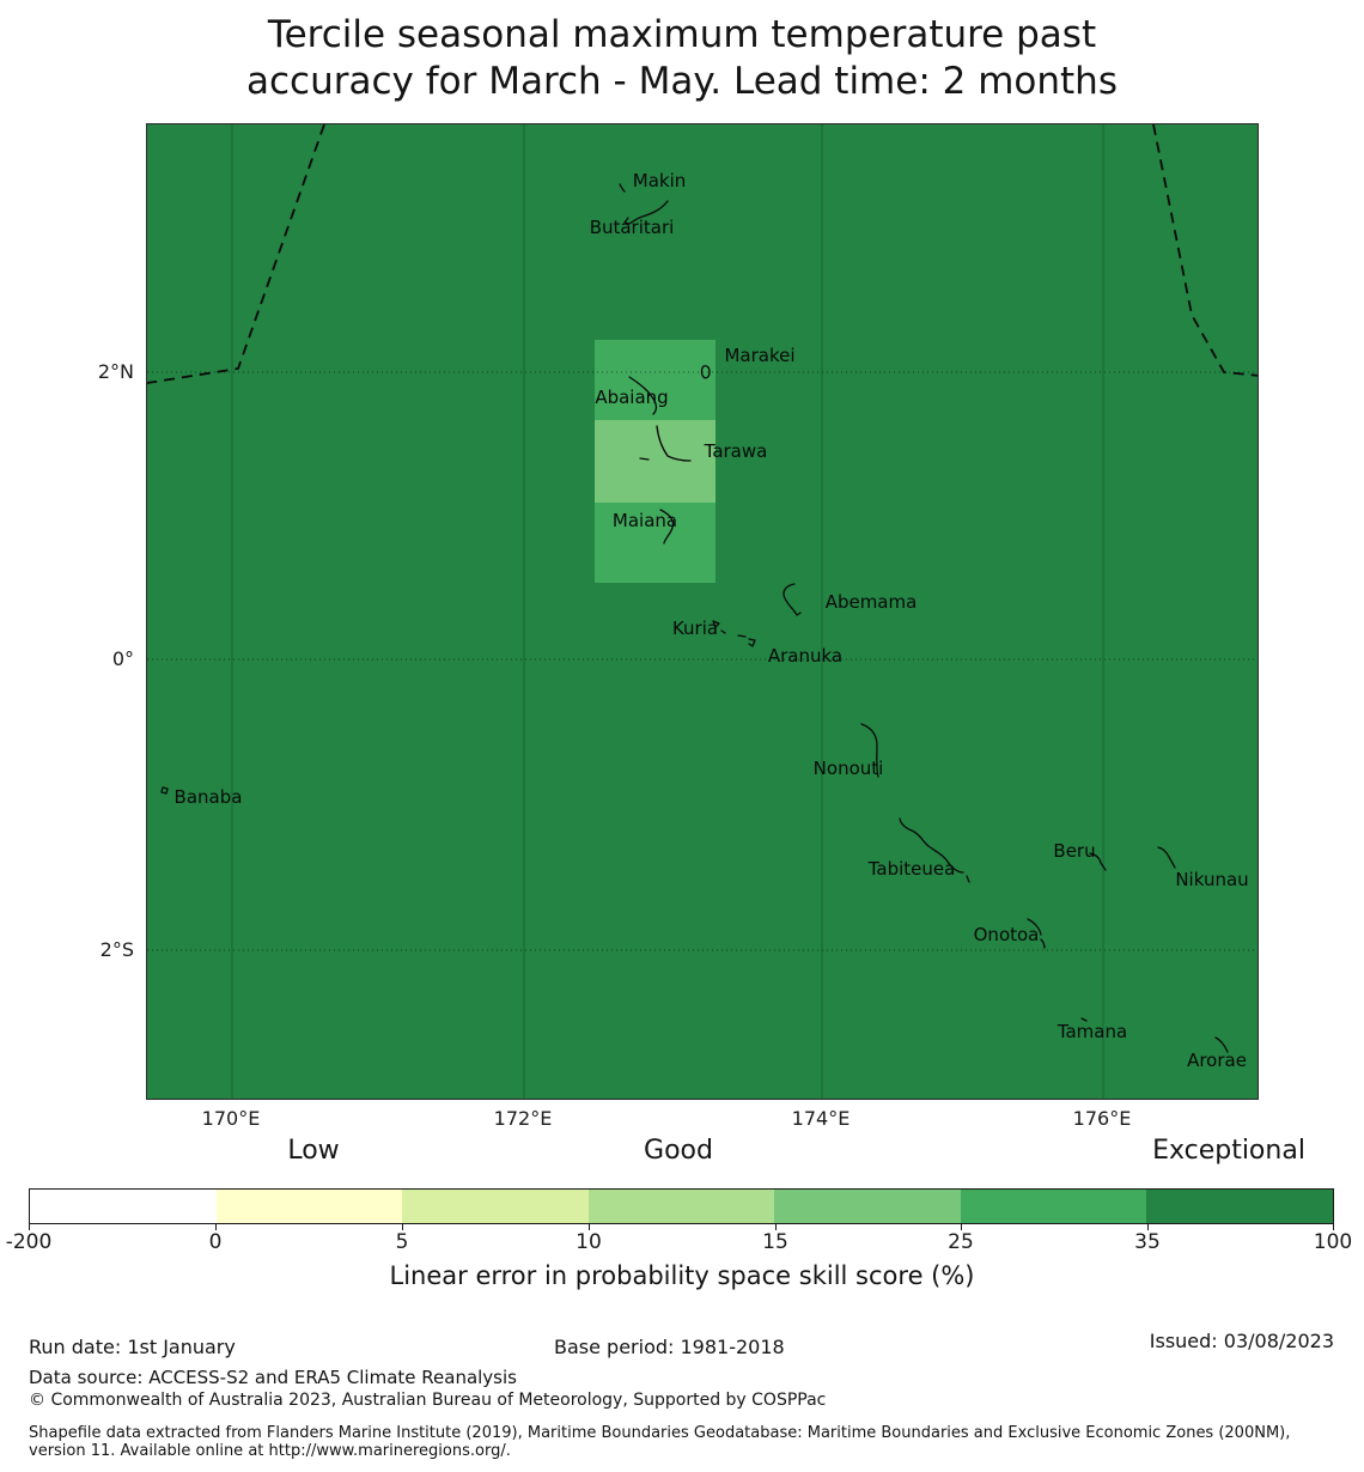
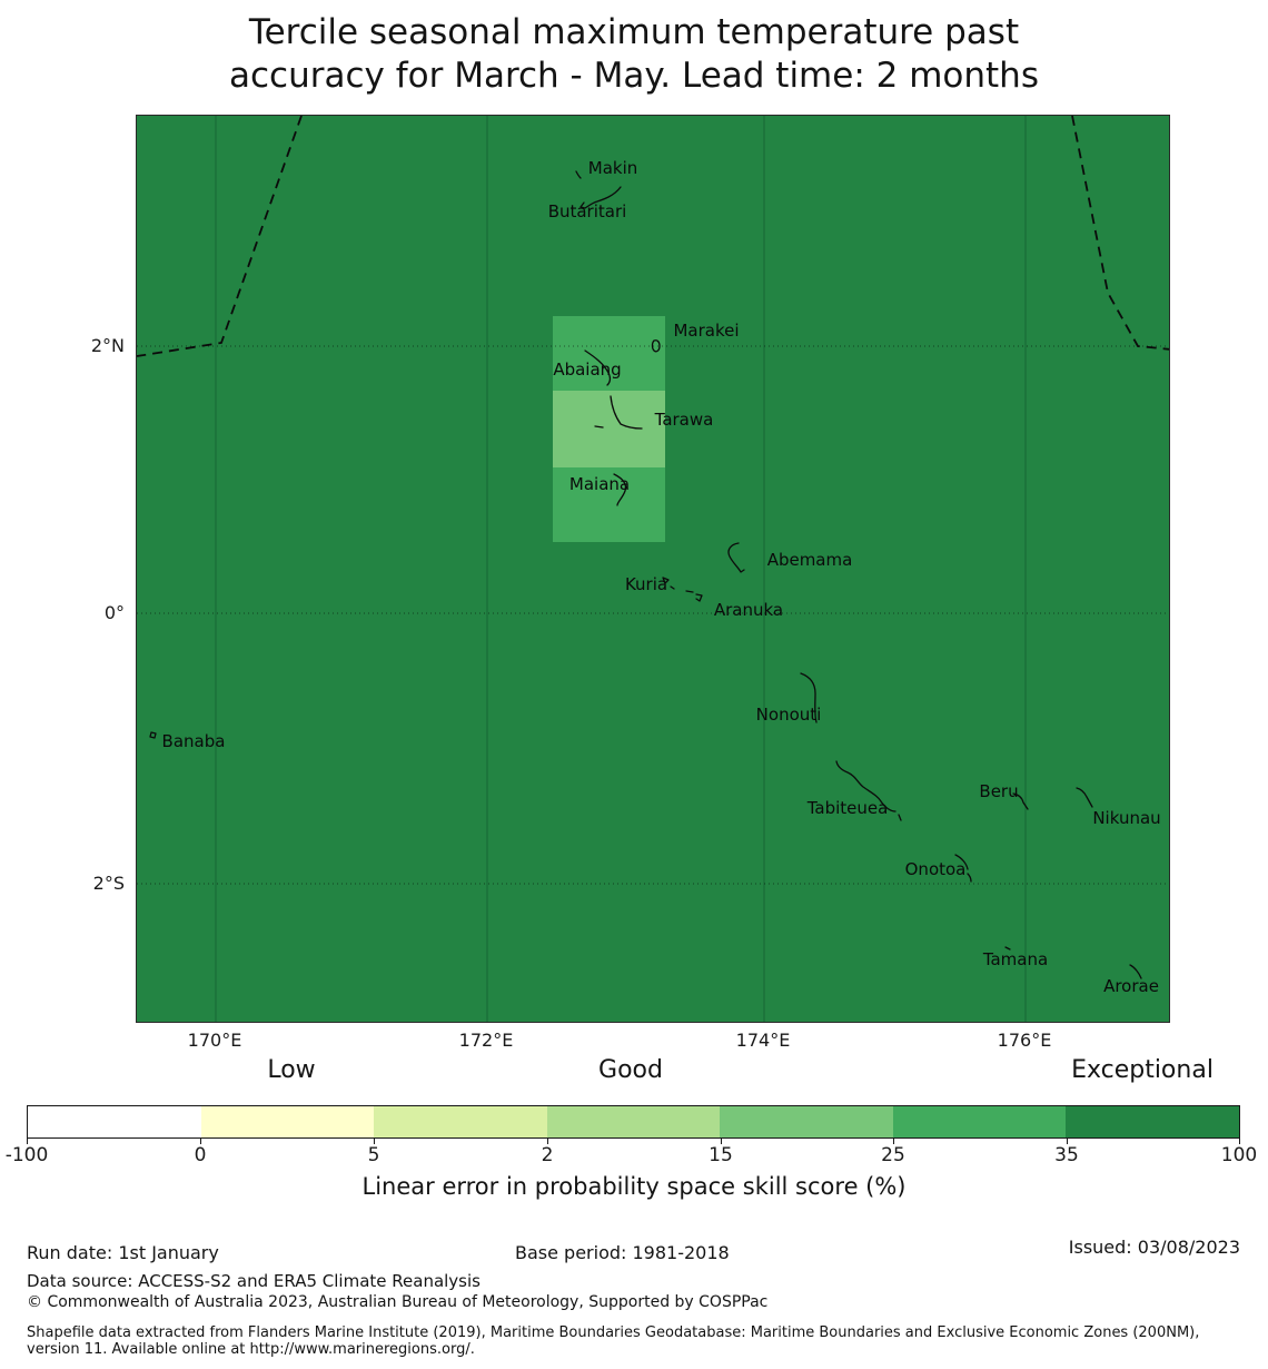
  Tercile seasonal maximum temperature past
  accuracy for March - May. Lead time: 2 months
  Makin
  Butaritari
  Marakei
  Abaiang
  Tarawa
  Maiana
  Abemama
  Kuria
  Aranuka
  Nonouti
  Banaba
  Tabiteuea
  Beru
  Nikunau
  Onotoa
  Tamana
  Arorae
  2°N
  0°
  2°S
  170°E
  172°E
  174°E
  176°E
  Low
  Good
  Exceptional
- -200
+ -100
  0
  5
- 10
+ 2
  15
  25
  35
  100
  Linear error in probability space skill score (%)
  Run date: 1st January
  Base period: 1981-2018
  Issued: 03/08/2023
  Data source: ACCESS-S2 and ERA5 Climate Reanalysis
  © Commonwealth of Australia 2023, Australian Bureau of Meteorology, Supported by COSPPac
  Shapefile data extracted from Flanders Marine Institute (2019), Maritime Boundaries Geodatabase: Maritime Boundaries and Exclusive Economic Zones (200NM), version 11. Available online at http://www.marineregions.org/.
